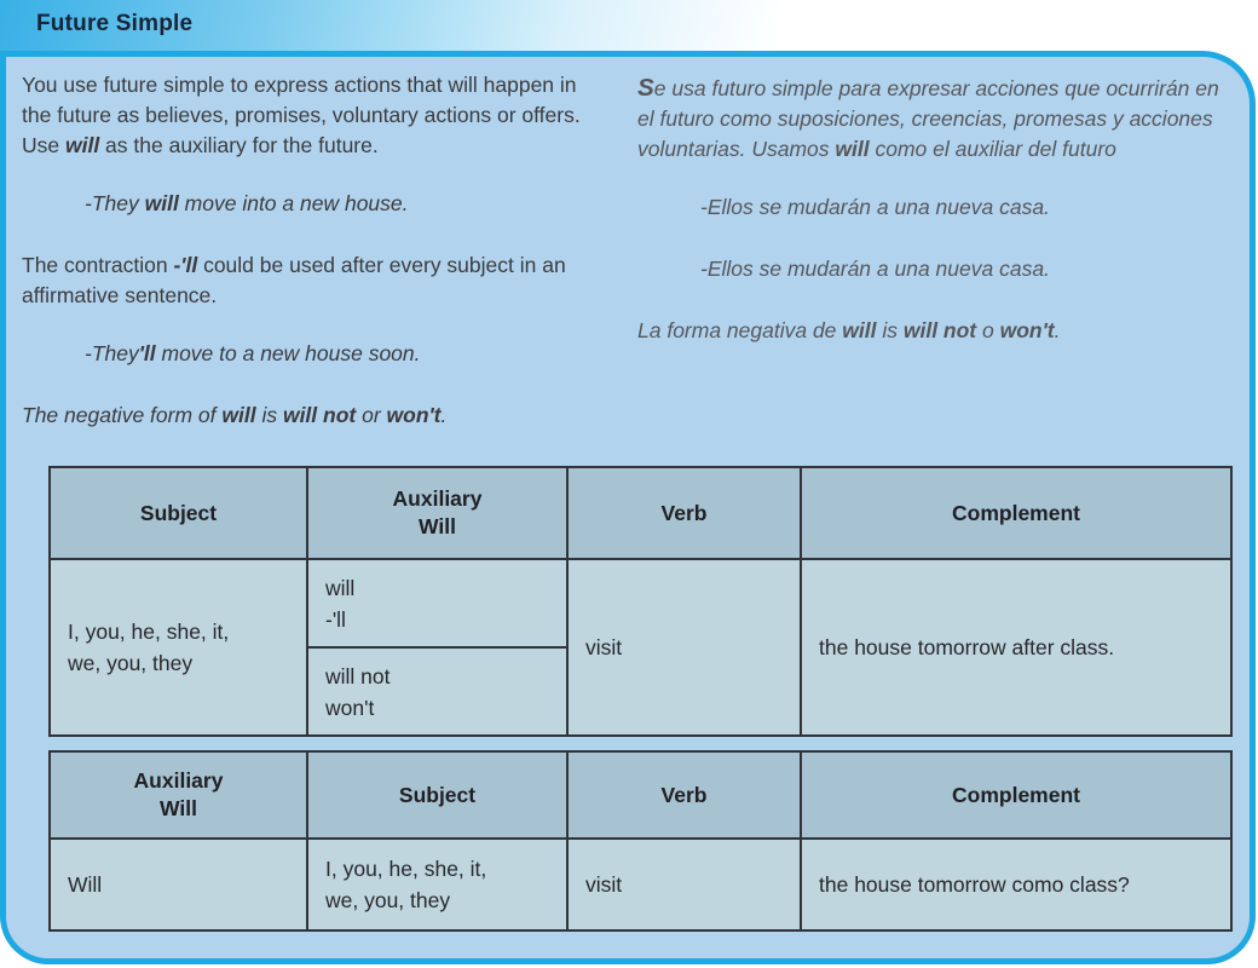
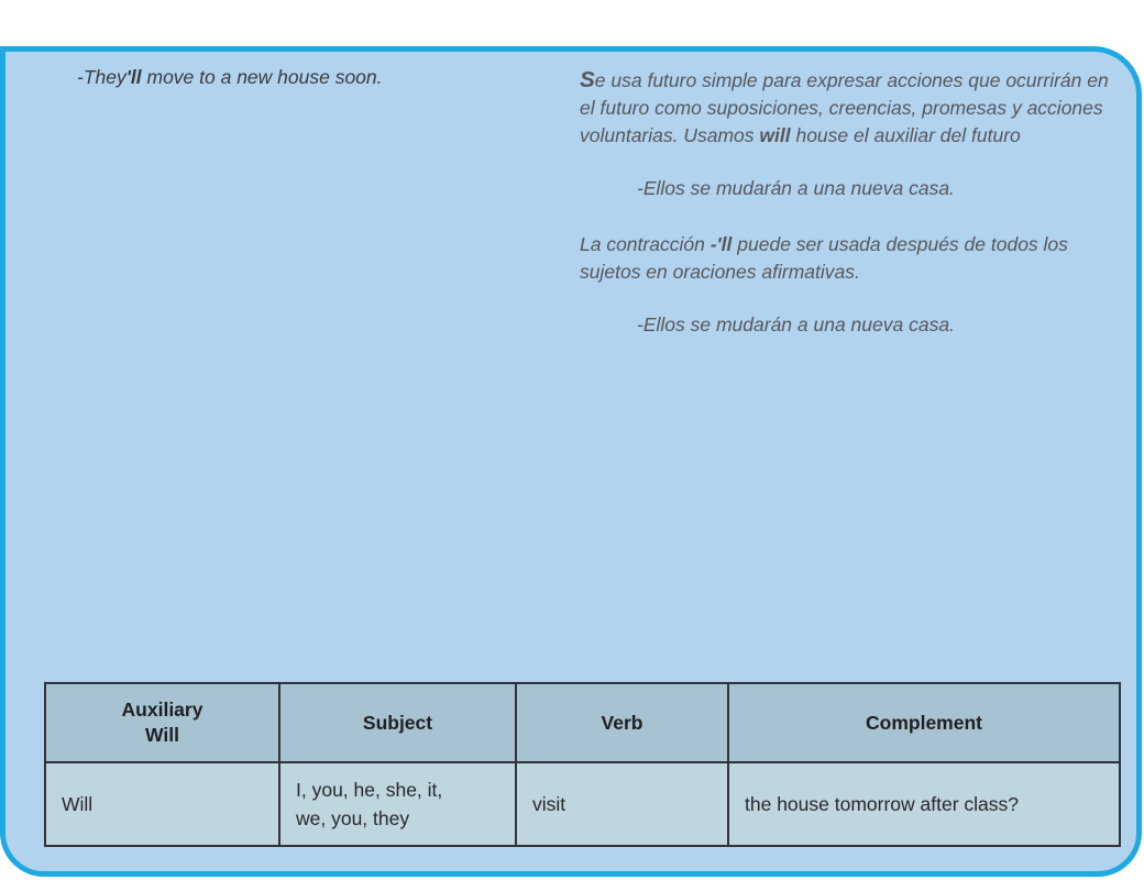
- Future Simple
- You use future simple to express actions that will happen in the future as believes, promises, voluntary actions or offers. Use will as the auxiliary for the future.
- -They will move into a new house.
- The contraction -'ll could be used after every subject in an affirmative sentence.
  -They'll move to a new house soon.
- The negative form of will is will not or won't.
- Se usa futuro simple para expresar acciones que ocurrirán en el futuro como suposiciones, creencias, promesas y acciones voluntarias. Usamos will como el auxiliar del futuro
+ Se usa futuro simple para expresar acciones que ocurrirán en el futuro como suposiciones, creencias, promesas y acciones voluntarias. Usamos will house el auxiliar del futuro
  -Ellos se mudarán a una nueva casa.
+ La contracción -'ll puede ser usada después de todos los sujetos en oraciones afirmativas.
  -Ellos se mudarán a una nueva casa.
- La forma negativa de will is will not o won't.
- Subject	Auxiliary Will	Verb	Complement
- I, you, he, she, it, we, you, they	will -'ll	visit	the house tomorrow after class.
- will not won't
  Auxiliary Will	Subject	Verb	Complement
- Will	I, you, he, she, it, we, you, they	visit	the house tomorrow como class?
+ Will	I, you, he, she, it, we, you, they	visit	the house tomorrow after class?
